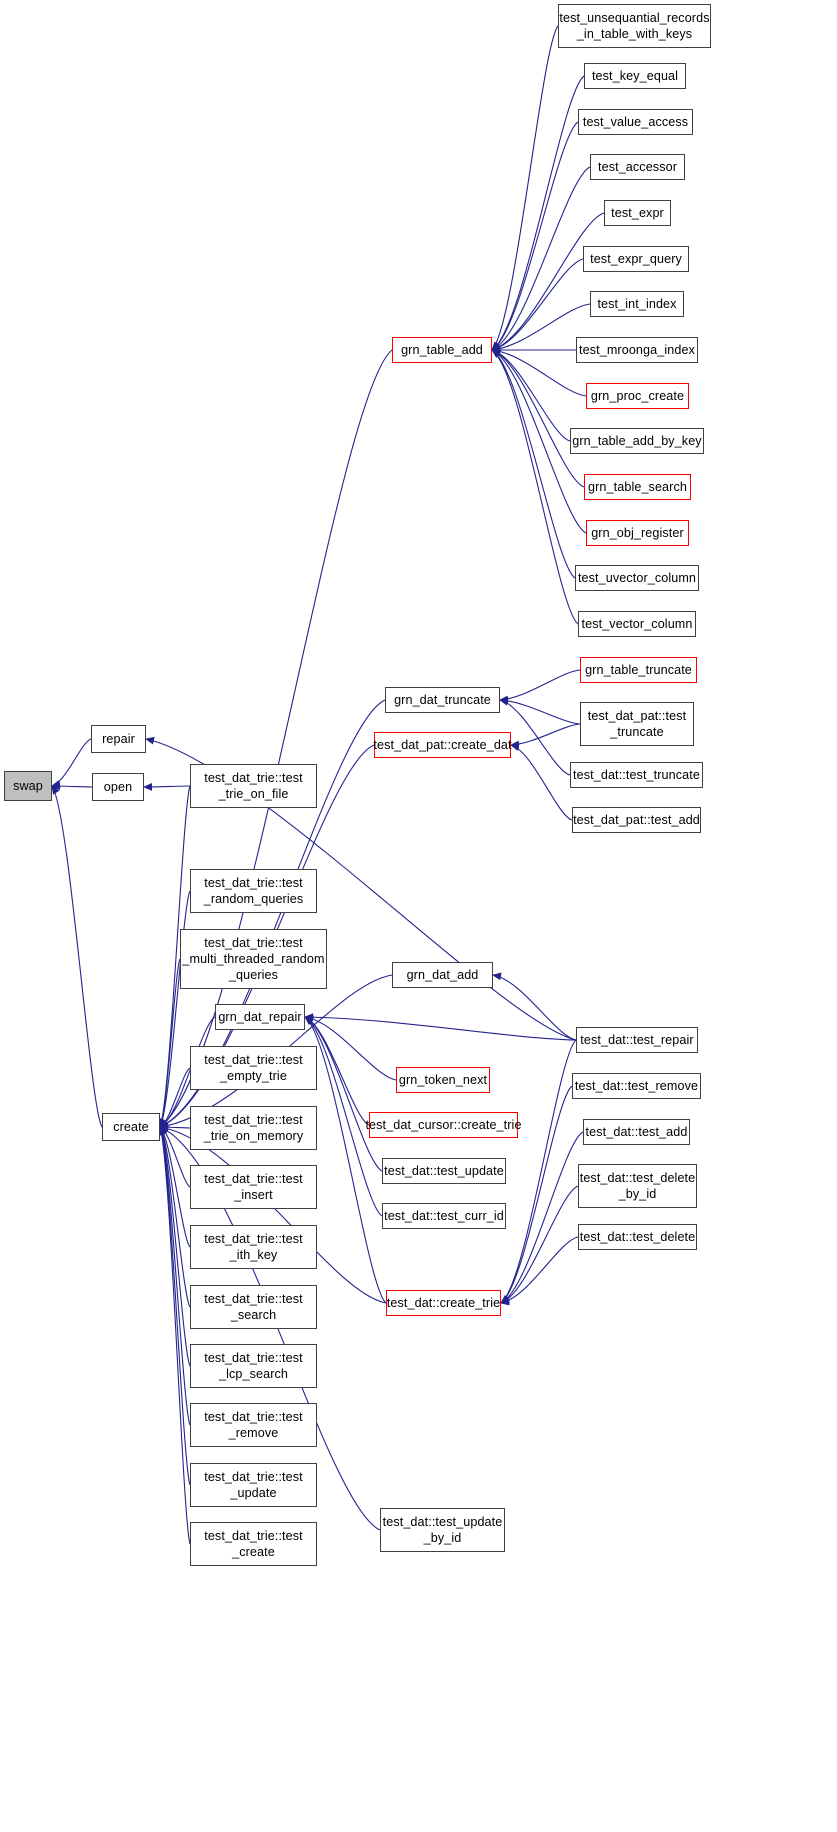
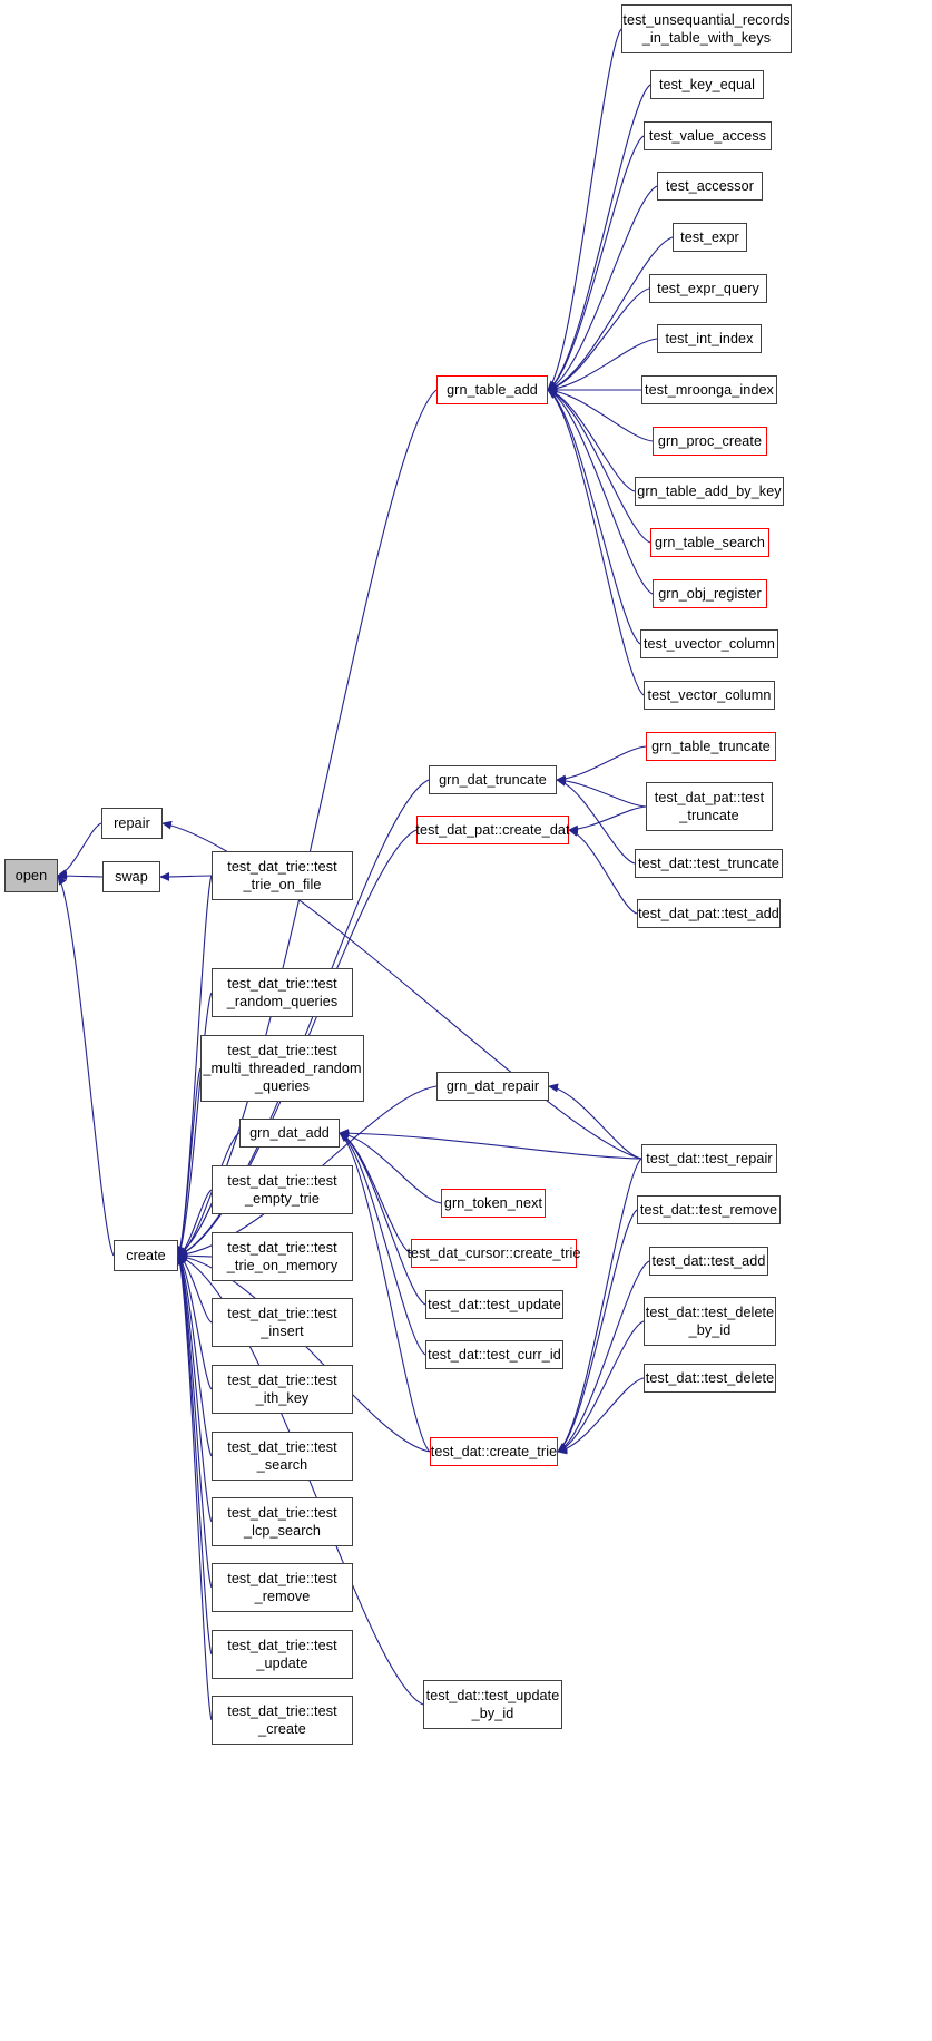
- swap
+ open
  repair
- open
+ swap
  create
  test_dat_trie::test
  _trie_on_file
  test_dat_trie::test
  _random_queries
  test_dat_trie::test
  _multi_threaded_random
  _queries
- grn_dat_repair
+ grn_dat_add
  test_dat_trie::test
  _empty_trie
  test_dat_trie::test
  _trie_on_memory
  test_dat_trie::test
  _insert
  test_dat_trie::test
  _ith_key
  test_dat_trie::test
  _search
  test_dat_trie::test
  _lcp_search
  test_dat_trie::test
  _remove
  test_dat_trie::test
  _update
  test_dat_trie::test
  _create
  grn_table_add
  grn_dat_truncate
  test_dat_pat::create_dat
- grn_dat_add
+ grn_dat_repair
  grn_token_next
  test_dat_cursor::create_trie
  test_dat::test_update
  test_dat::test_curr_id
  test_dat::create_trie
  test_dat::test_update
  _by_id
  test_unsequantial_records
  _in_table_with_keys
  test_key_equal
  test_value_access
  test_accessor
  test_expr
  test_expr_query
  test_int_index
  test_mroonga_index
  grn_proc_create
  grn_table_add_by_key
  grn_table_search
  grn_obj_register
  test_uvector_column
  test_vector_column
  grn_table_truncate
  test_dat_pat::test
  _truncate
  test_dat::test_truncate
  test_dat_pat::test_add
  test_dat::test_repair
  test_dat::test_remove
  test_dat::test_add
  test_dat::test_delete
  _by_id
  test_dat::test_delete
